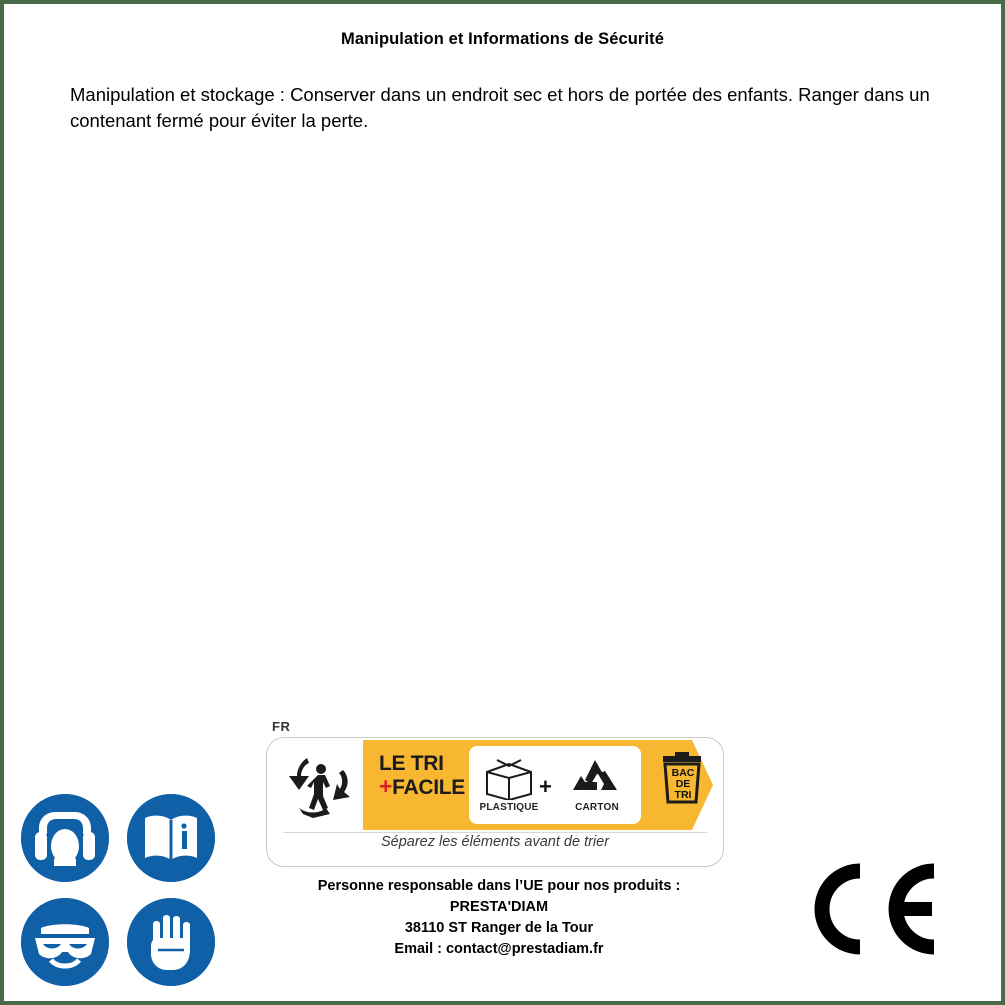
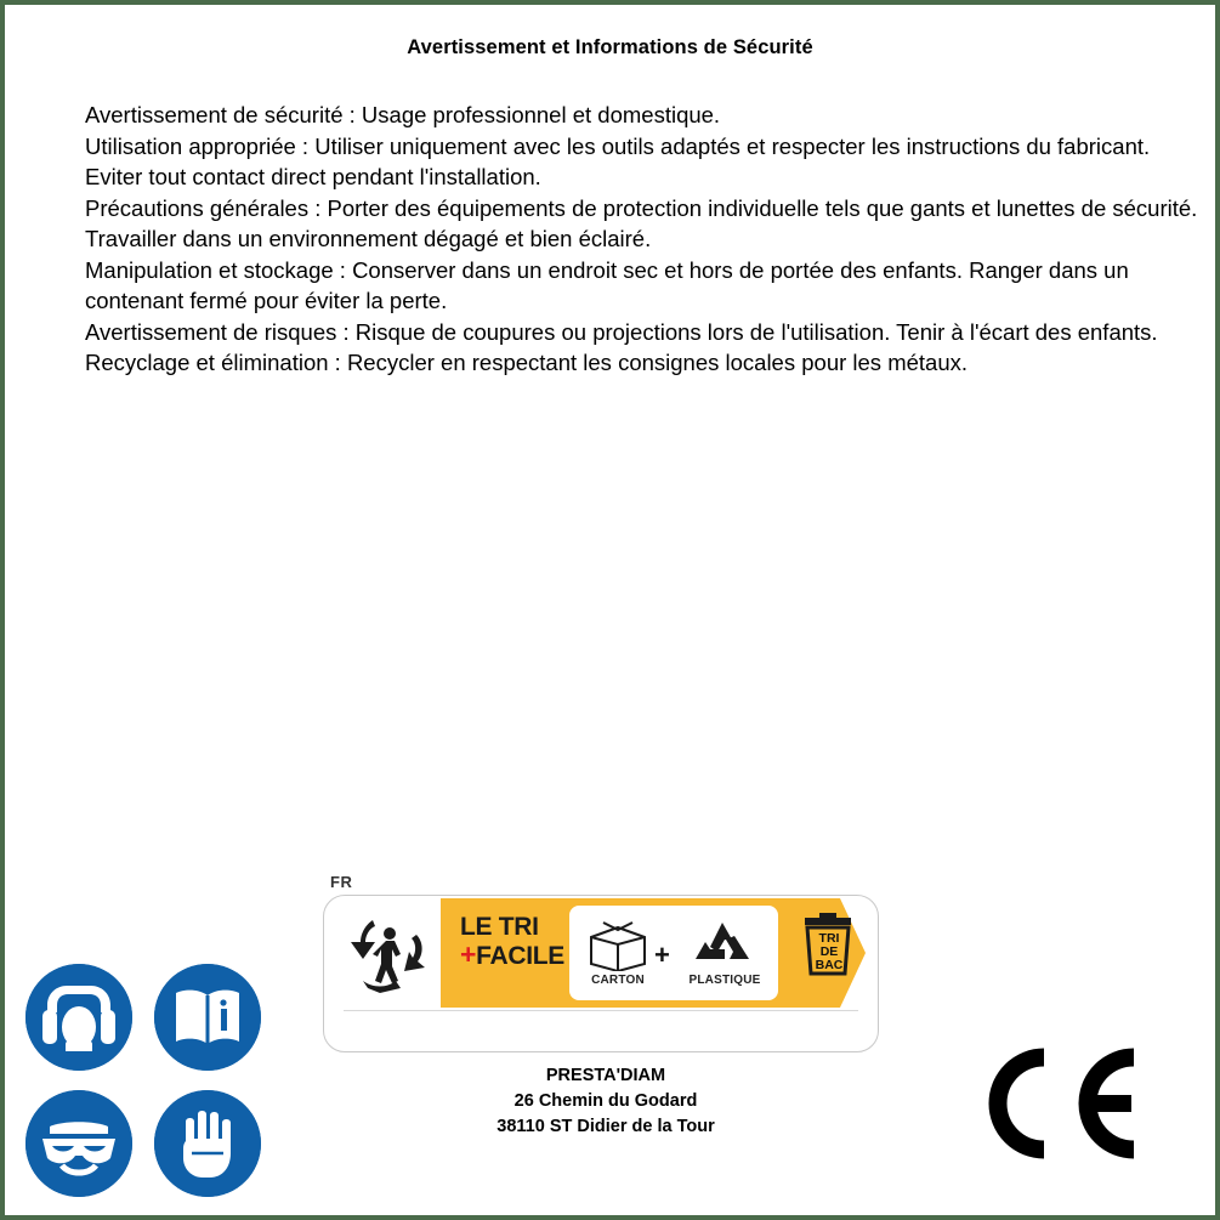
- Manipulation et Informations de Sécurité
+ Avertissement et Informations de Sécurité
+ Avertissement de sécurité : Usage professionnel et domestique.
+ Utilisation appropriée : Utiliser uniquement avec les outils adaptés et respecter les instructions du fabricant. Eviter tout contact direct pendant l'installation.
+ Précautions générales : Porter des équipements de protection individuelle tels que gants et lunettes de sécurité. Travailler dans un environnement dégagé et bien éclairé.
  Manipulation et stockage : Conserver dans un endroit sec et hors de portée des enfants. Ranger dans un contenant fermé pour éviter la perte.
+ Avertissement de risques : Risque de coupures ou projections lors de l'utilisation. Tenir à l'écart des enfants.
+ Recyclage et élimination : Recycler en respectant les consignes locales pour les métaux.
  FR
  LE TRI
  +FACILE
- PLASTIQUE
+ CARTON
  +
- CARTON
+ PLASTIQUE
- BAC
+ TRI
  DE
- TRI
+ BAC
- Séparez les éléments avant de trier
- Personne responsable dans l’UE pour nos produits :
  PRESTA'DIAM
+ 26 Chemin du Godard
- 38110 ST Ranger de la Tour
+ 38110 ST Didier de la Tour
- Email : contact@prestadiam.fr
